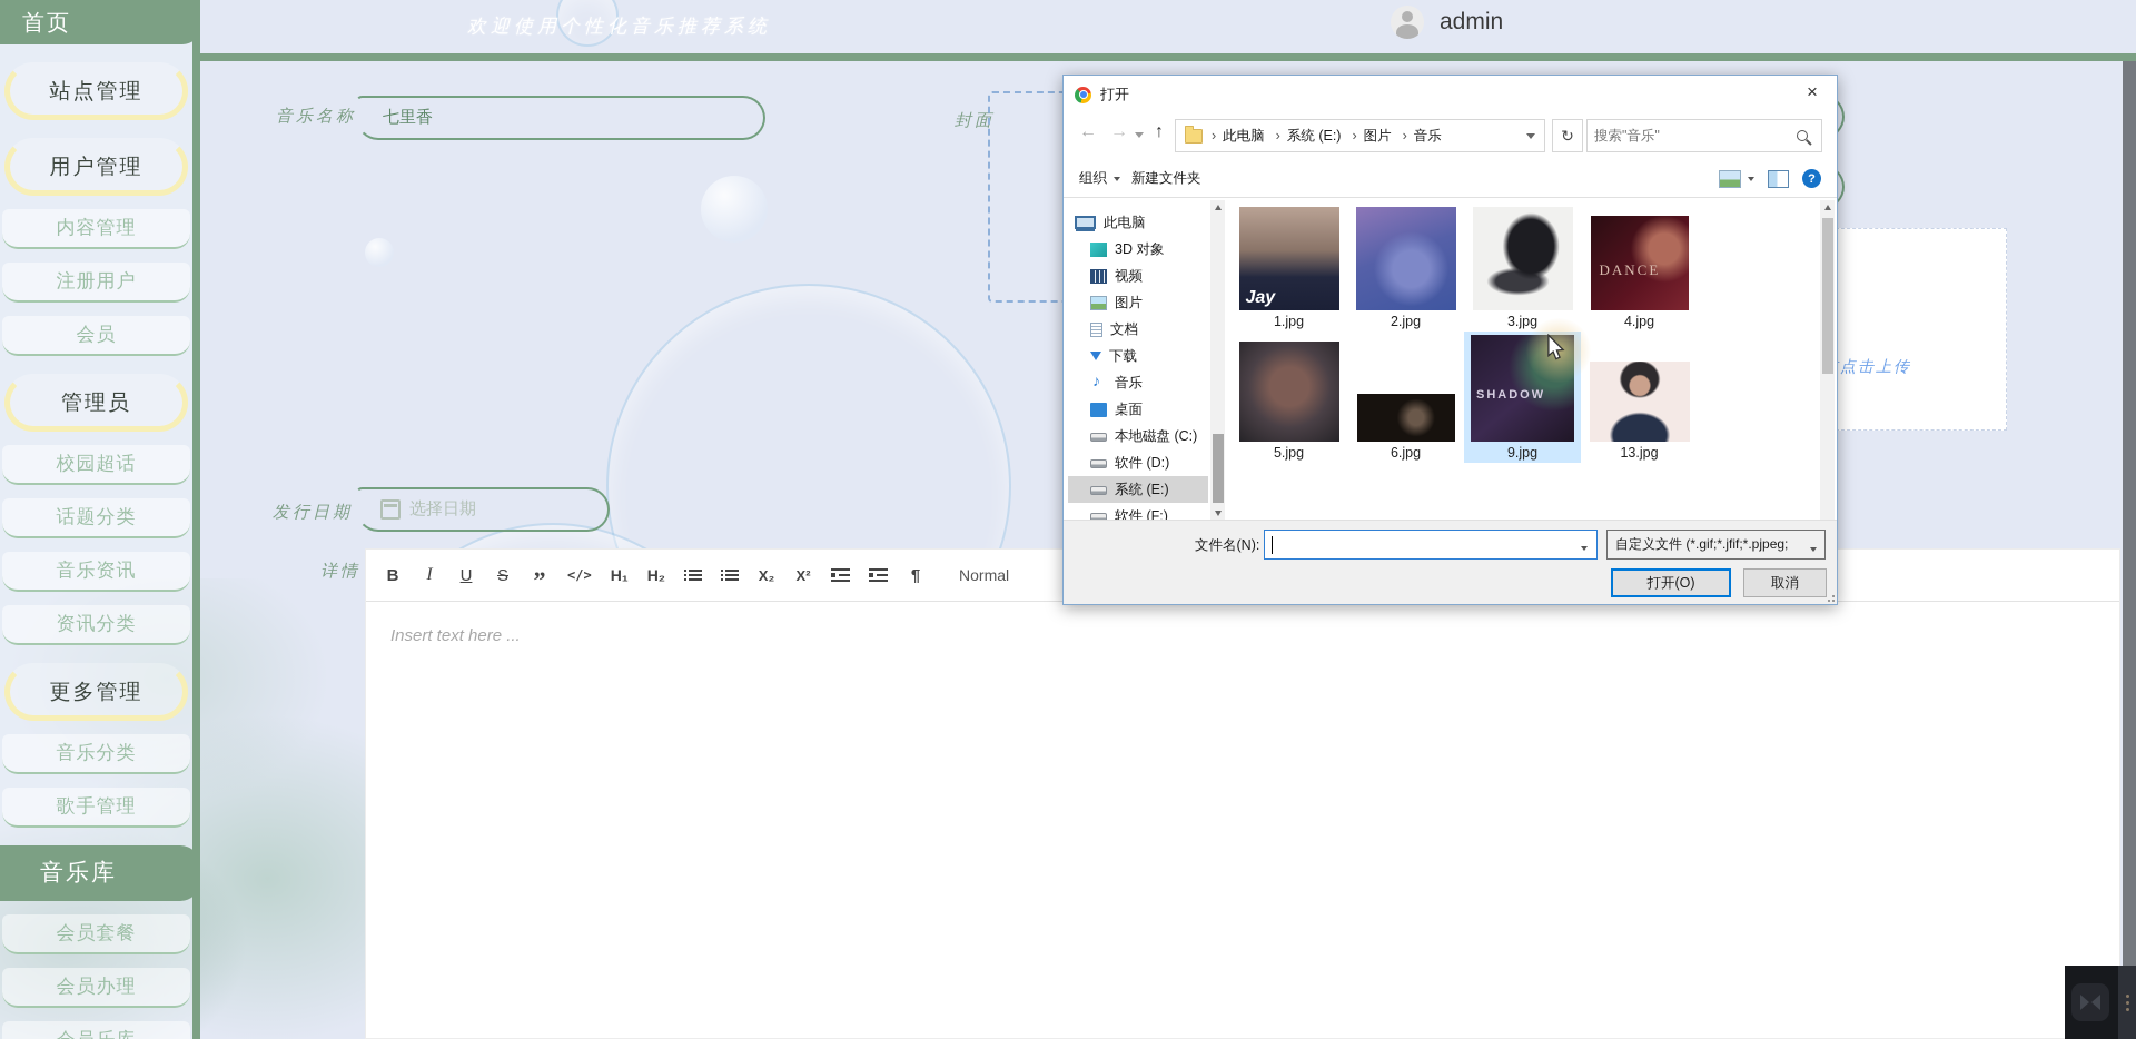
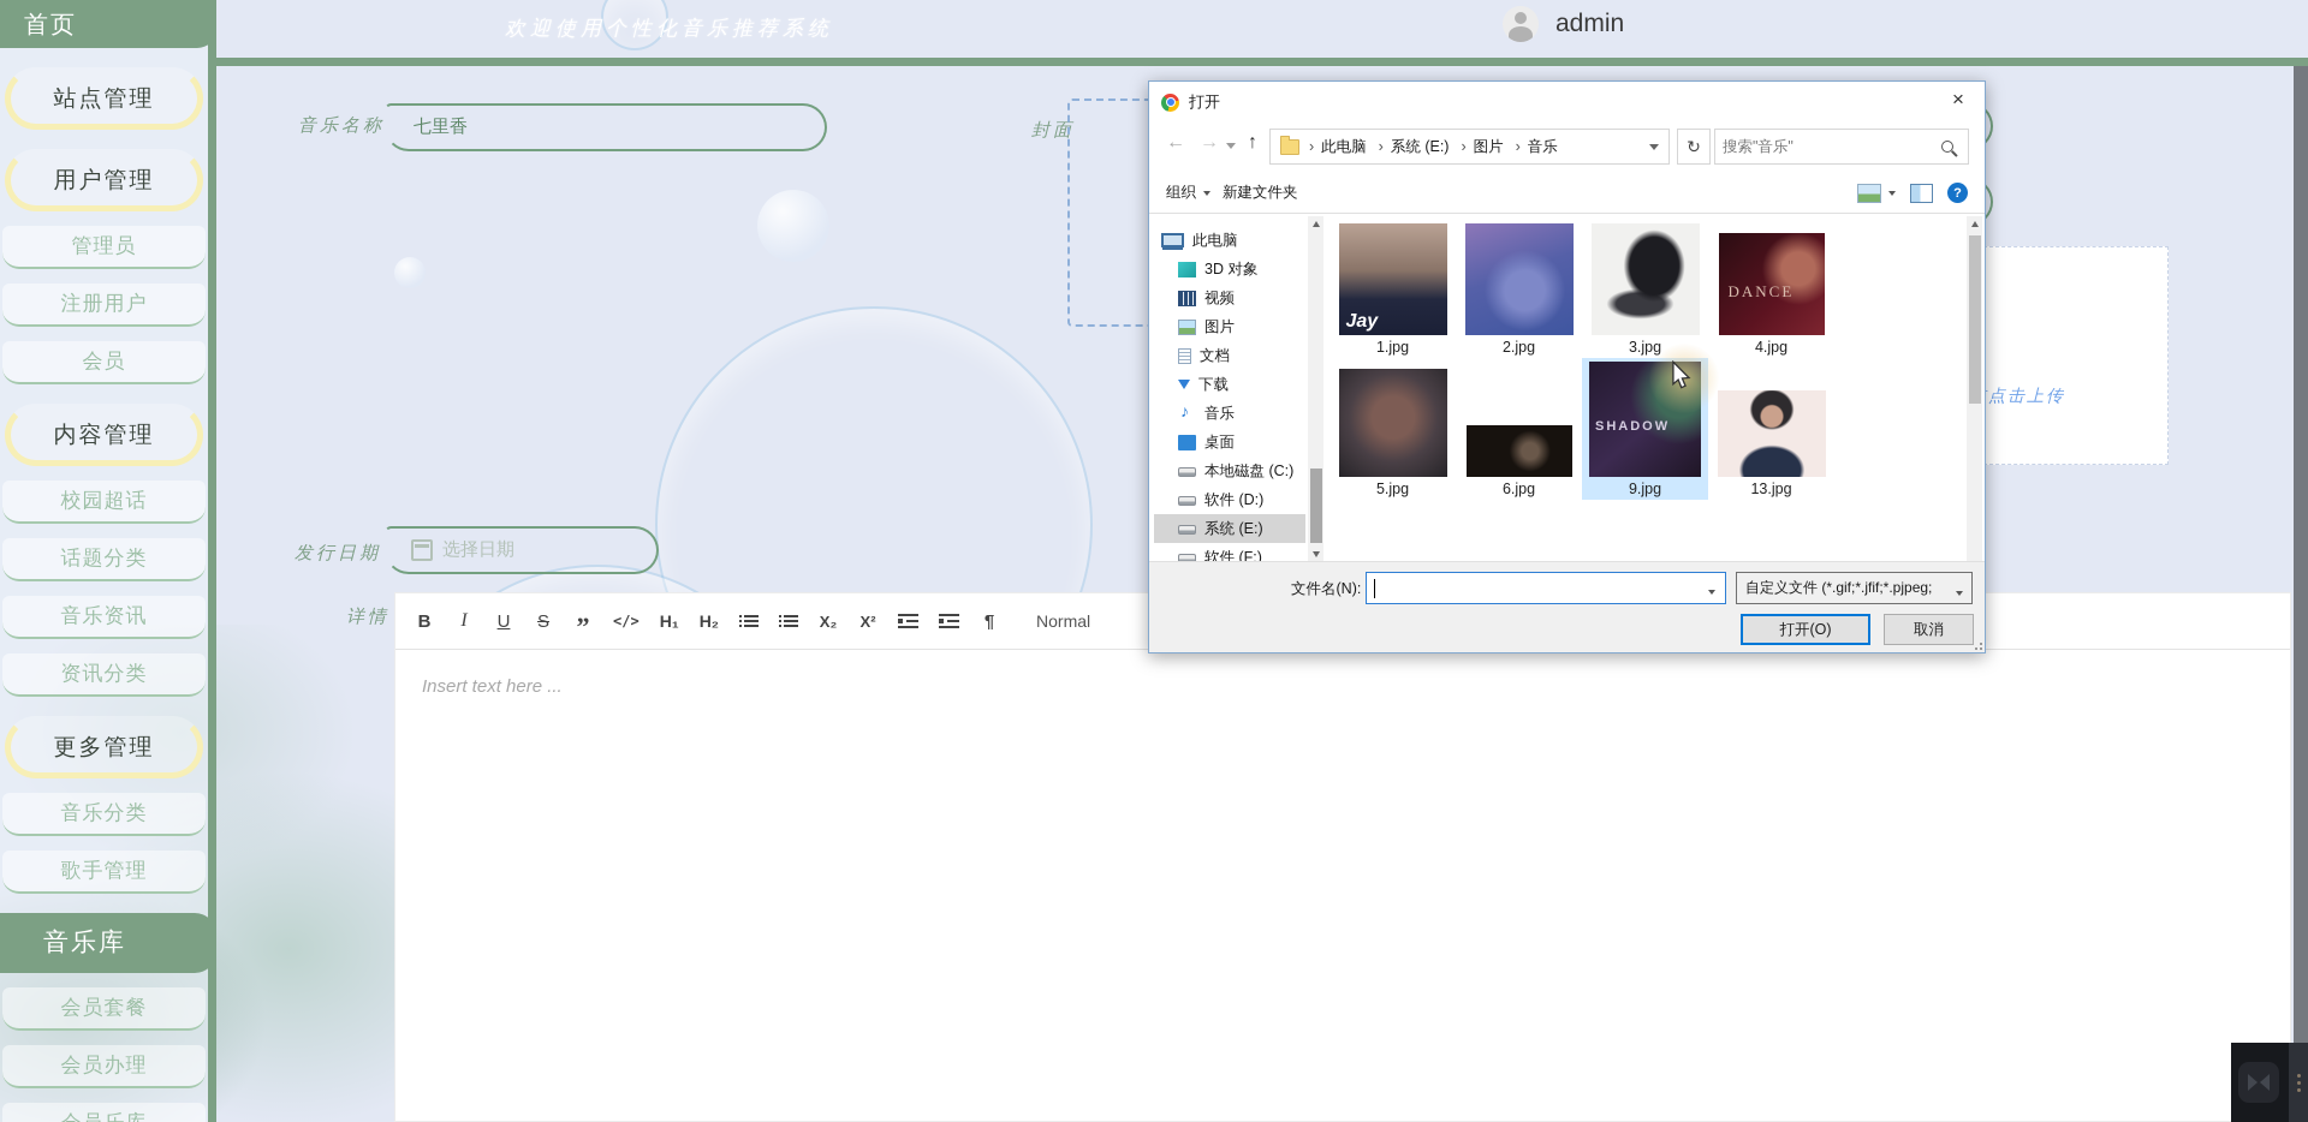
  欢迎使用个性化音乐推荐系统
  admin
  首页
  站点管理
  用户管理
- 内容管理
+ 管理员
  注册用户
  会员
- 管理员
+ 内容管理
  校园超话
  话题分类
  音乐资讯
  资讯分类
  更多管理
  音乐分类
  歌手管理
  音乐库
  会员套餐
  会员办理
  音乐名称
  七里香
  封面
  点击上传
  发行日期
  选择日期
  详情
  B
  I
  U
  S
  ”
  </>
  H₁
  H₂
  X₂
  X²
  ¶
  Normal
  Insert text here ...
  打开
  ×
  ←
  →
  ↑
  此电脑
  系统 (E:)
  图片
  音乐
  ↻
  搜索"音乐"
  组织
  新建文件夹
  ?
  此电脑
  3D 对象
  视频
  图片
  文档
  下载
  音乐
  桌面
  本地磁盘 (C:)
  软件 (D:)
  系统 (E:)
  软件 (F:)
  Jay
  1.jpg
  2.jpg
  3.jpg
  DANCE
  4.jpg
  5.jpg
  6.jpg
  SHADOW
  9.jpg
  13.jpg
  文件名(N):
  自定义文件 (*.gif;*.jfif;*.pjpeg;
  打开(O)
  取消
